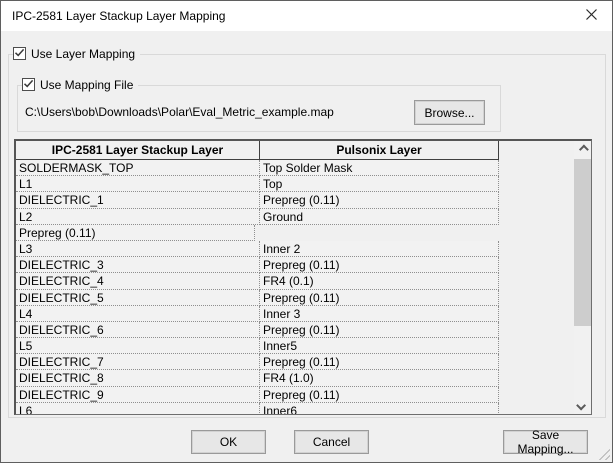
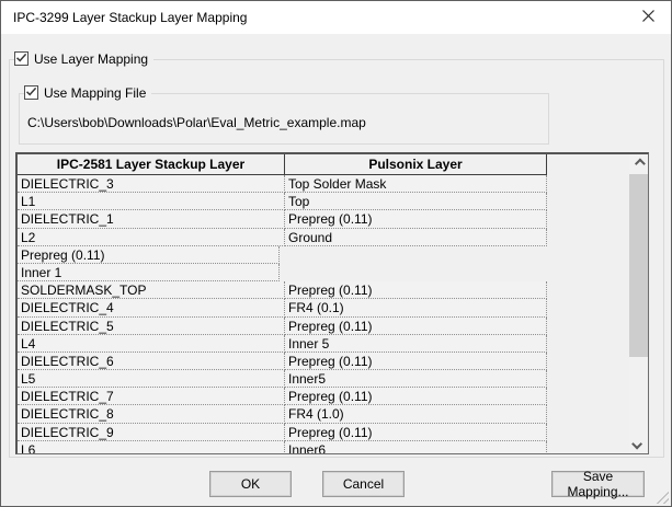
- IPC-2581 Layer Stackup Layer Mapping
+ IPC-3299 Layer Stackup Layer Mapping
  Use Layer Mapping
  Use Mapping File
  C:\Users\bob\Downloads\Polar\Eval_Metric_example.map
- Browse...
  IPC-2581 Layer Stackup Layer
  Pulsonix Layer
- SOLDERMASK_TOP
+ DIELECTRIC_3
  Top Solder Mask
  L1
  Top
  DIELECTRIC_1
  Prepreg (0.11)
  L2
  Ground
  Prepreg (0.11)
- L3
- Inner 2
+ Inner 1
- DIELECTRIC_3
+ SOLDERMASK_TOP
  Prepreg (0.11)
  DIELECTRIC_4
  FR4 (0.1)
  DIELECTRIC_5
  Prepreg (0.11)
  L4
- Inner 3
+ Inner 5
  DIELECTRIC_6
  Prepreg (0.11)
  L5
  Inner5
  DIELECTRIC_7
  Prepreg (0.11)
  DIELECTRIC_8
  FR4 (1.0)
  DIELECTRIC_9
  Prepreg (0.11)
  L6
  Inner6
  OK
  Cancel
  Save Mapping...
